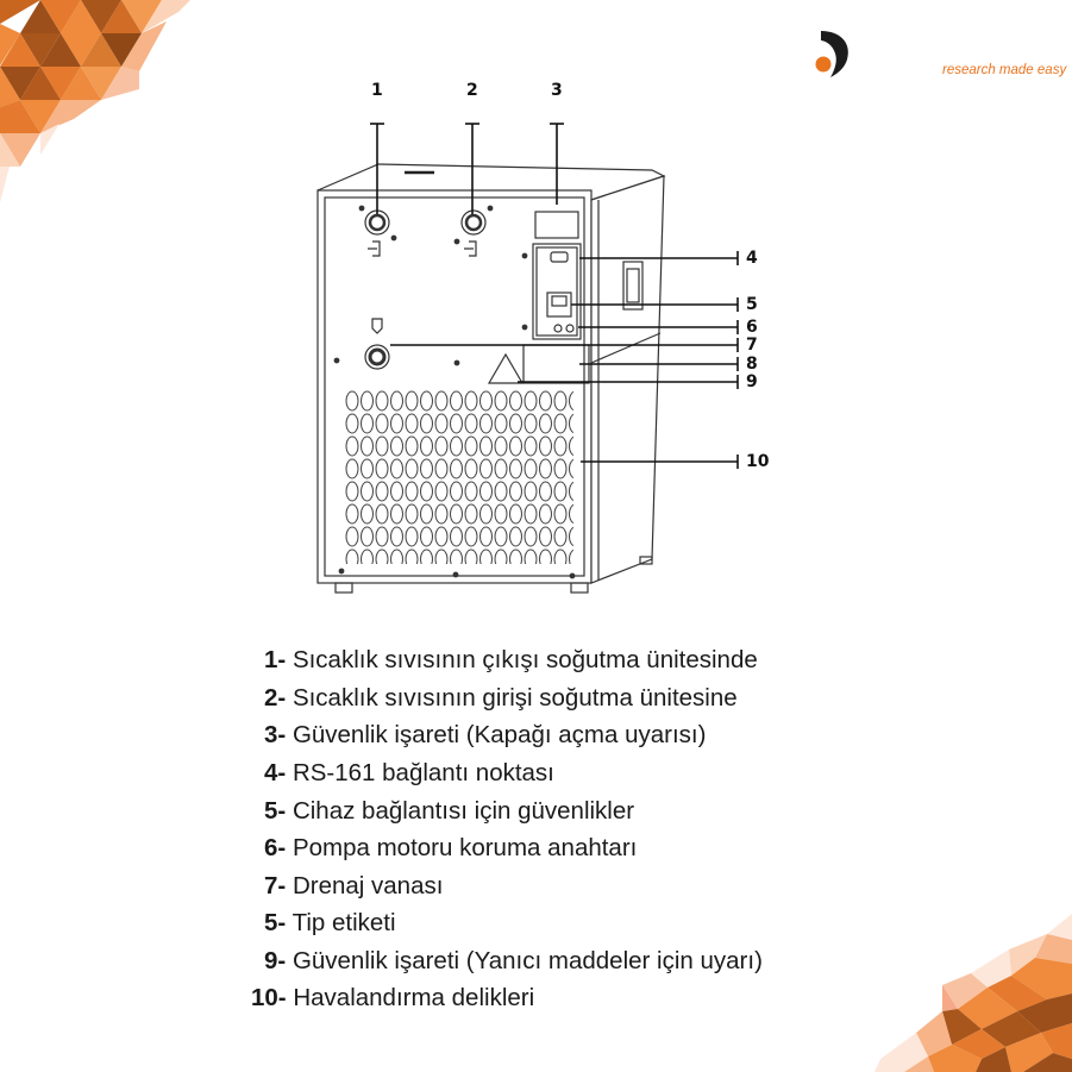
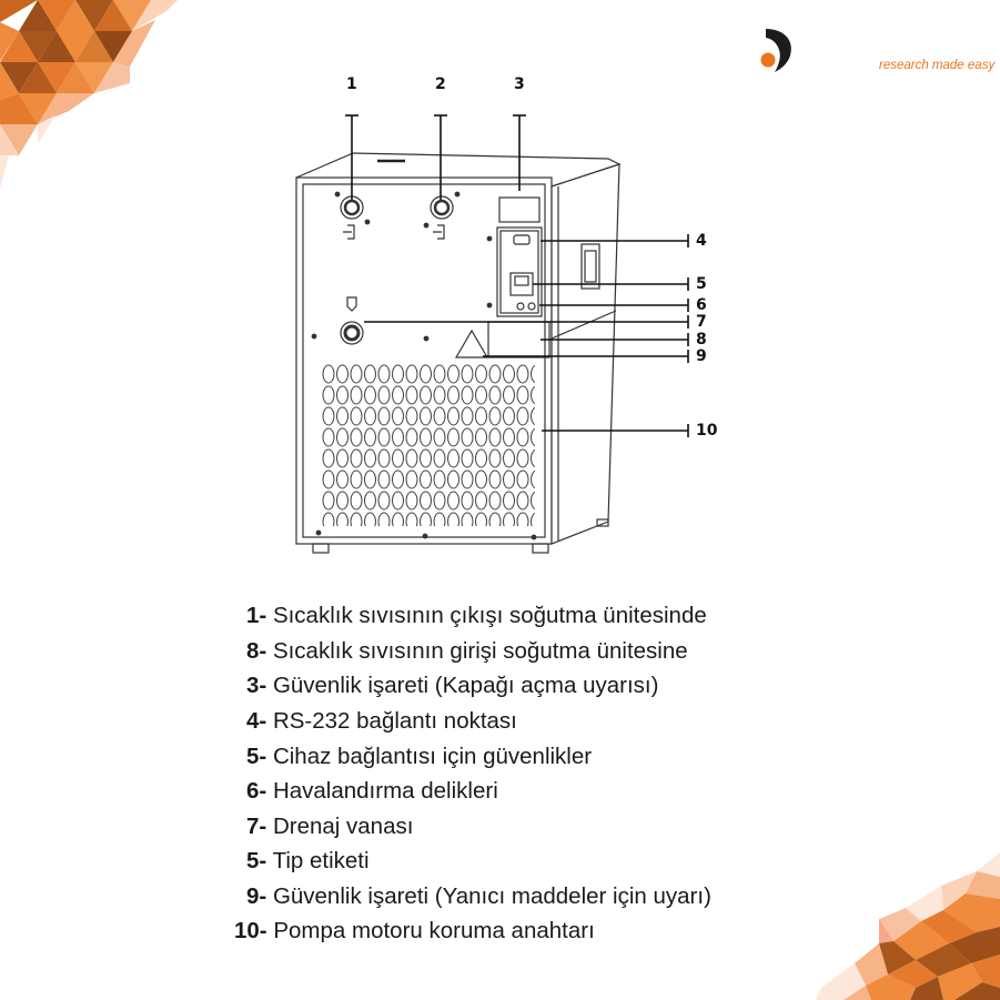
  research made easy
  1
  2
  3
  4
  5
  6
  7
  8
  9
  10
  1- Sıcaklık sıvısının çıkışı soğutma ünitesinde
- 2- Sıcaklık sıvısının girişi soğutma ünitesine
+ 8- Sıcaklık sıvısının girişi soğutma ünitesine
  3- Güvenlik işareti (Kapağı açma uyarısı)
- 4- RS-161 bağlantı noktası
+ 4- RS-232 bağlantı noktası
  5- Cihaz bağlantısı için güvenlikler
- 6- Pompa motoru koruma anahtarı
+ 6- Havalandırma delikleri
  7- Drenaj vanası
  5- Tip etiketi
  9- Güvenlik işareti (Yanıcı maddeler için uyarı)
- 10- Havalandırma delikleri
+ 10- Pompa motoru koruma anahtarı
